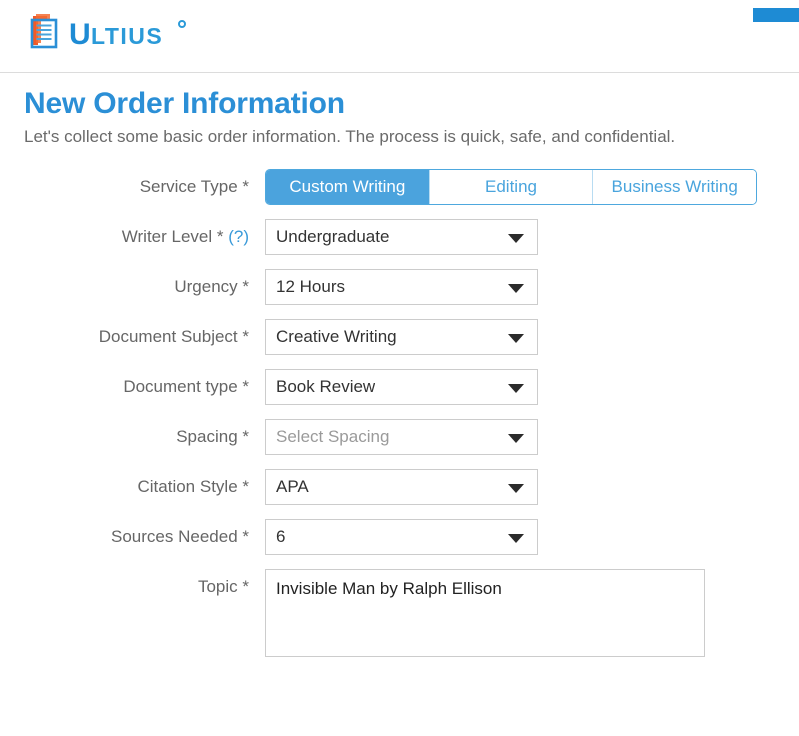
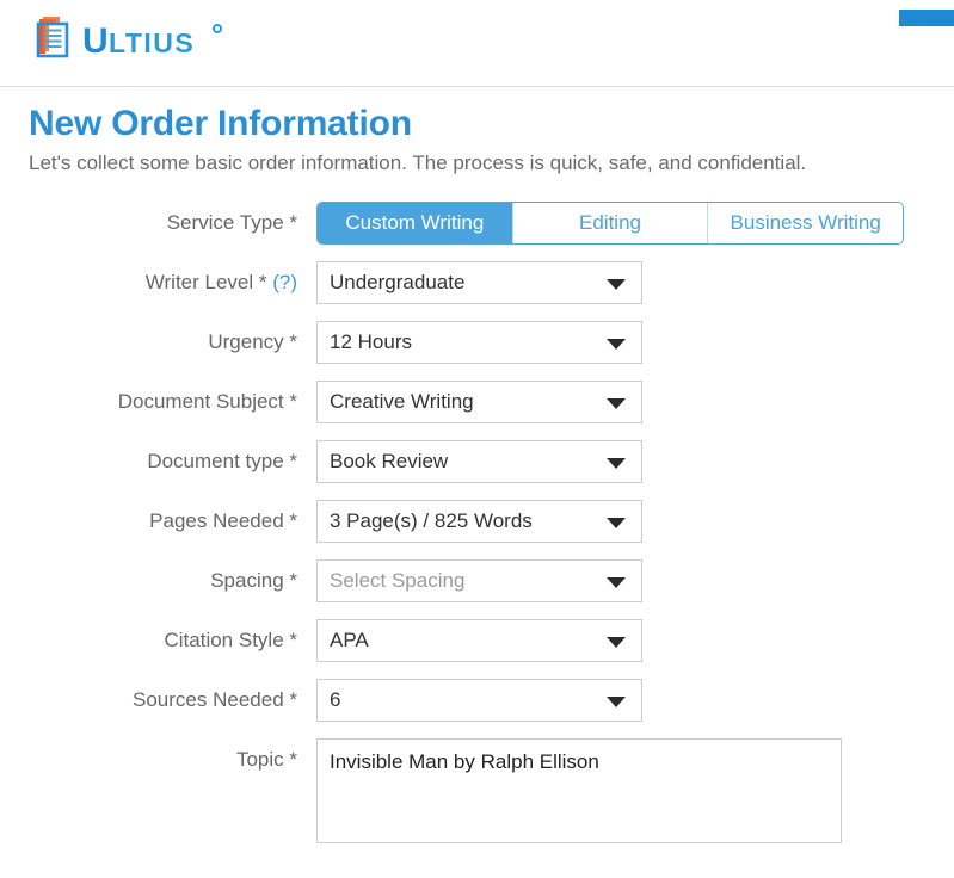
  U
  LTIUS
  New Order Information
  Let's collect some basic order information. The process is quick, safe, and confidential.
  Service Type *
  Custom Writing
  Editing
  Business Writing
  Writer Level * (?)
  Undergraduate
  Urgency *
  12 Hours
  Document Subject *
  Creative Writing
  Document type *
  Book Review
+ Pages Needed *
+ 3 Page(s) / 825 Words
  Spacing *
  Select Spacing
  Citation Style *
  APA
  Sources Needed *
  6
  Topic *
  Invisible Man by Ralph Ellison
